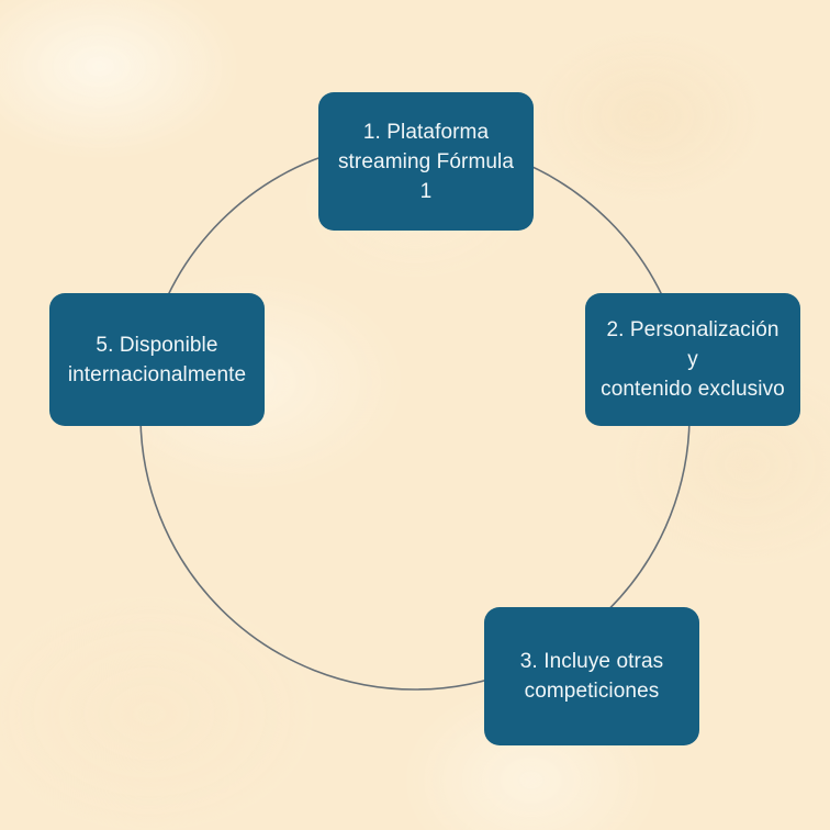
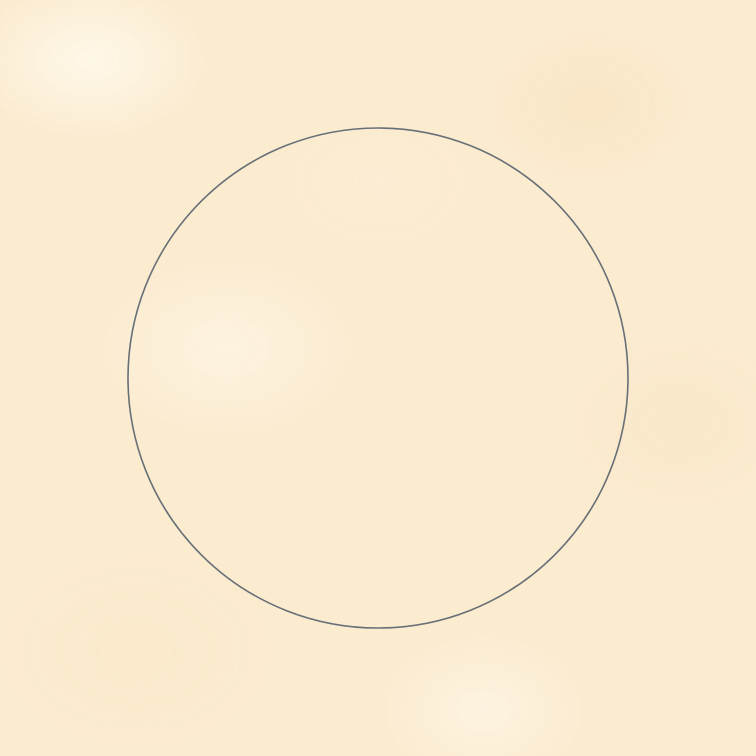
- 1. Plataforma
- streaming Fórmula
- 1
- 2. Personalización y
- contenido exclusivo
- 3. Incluye otras
- competiciones
- 5. Disponible
- internacionalmente
